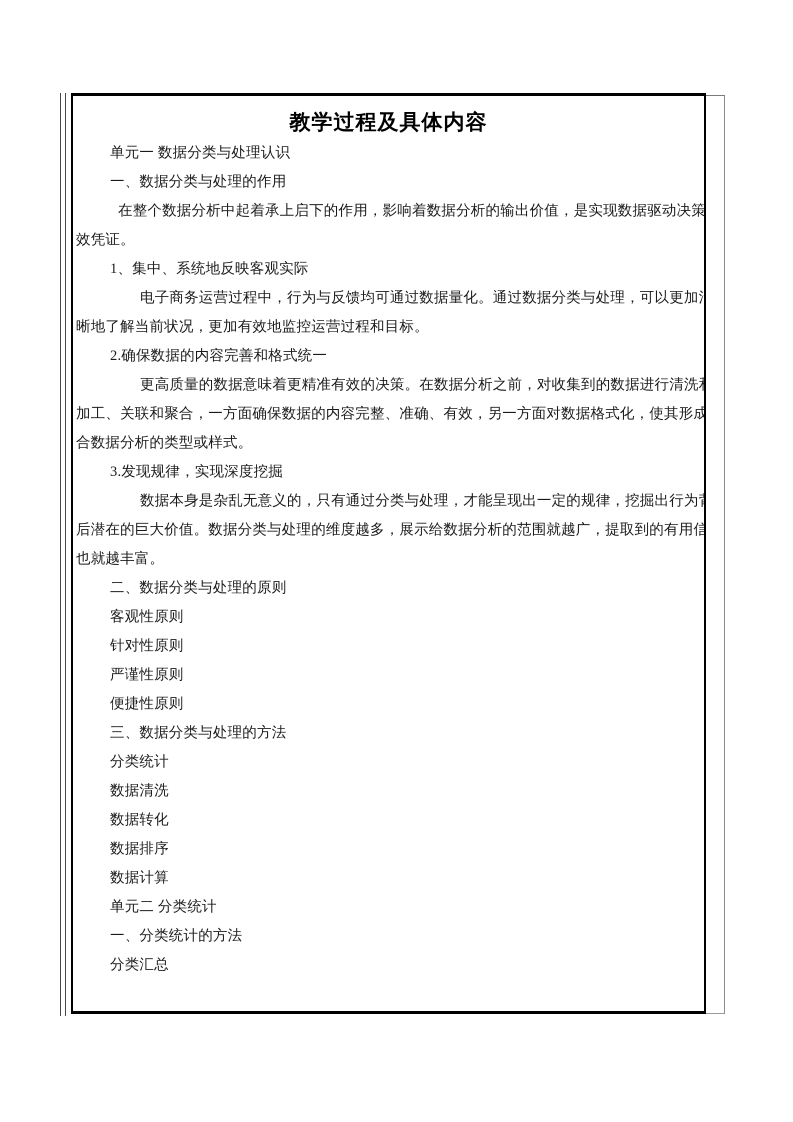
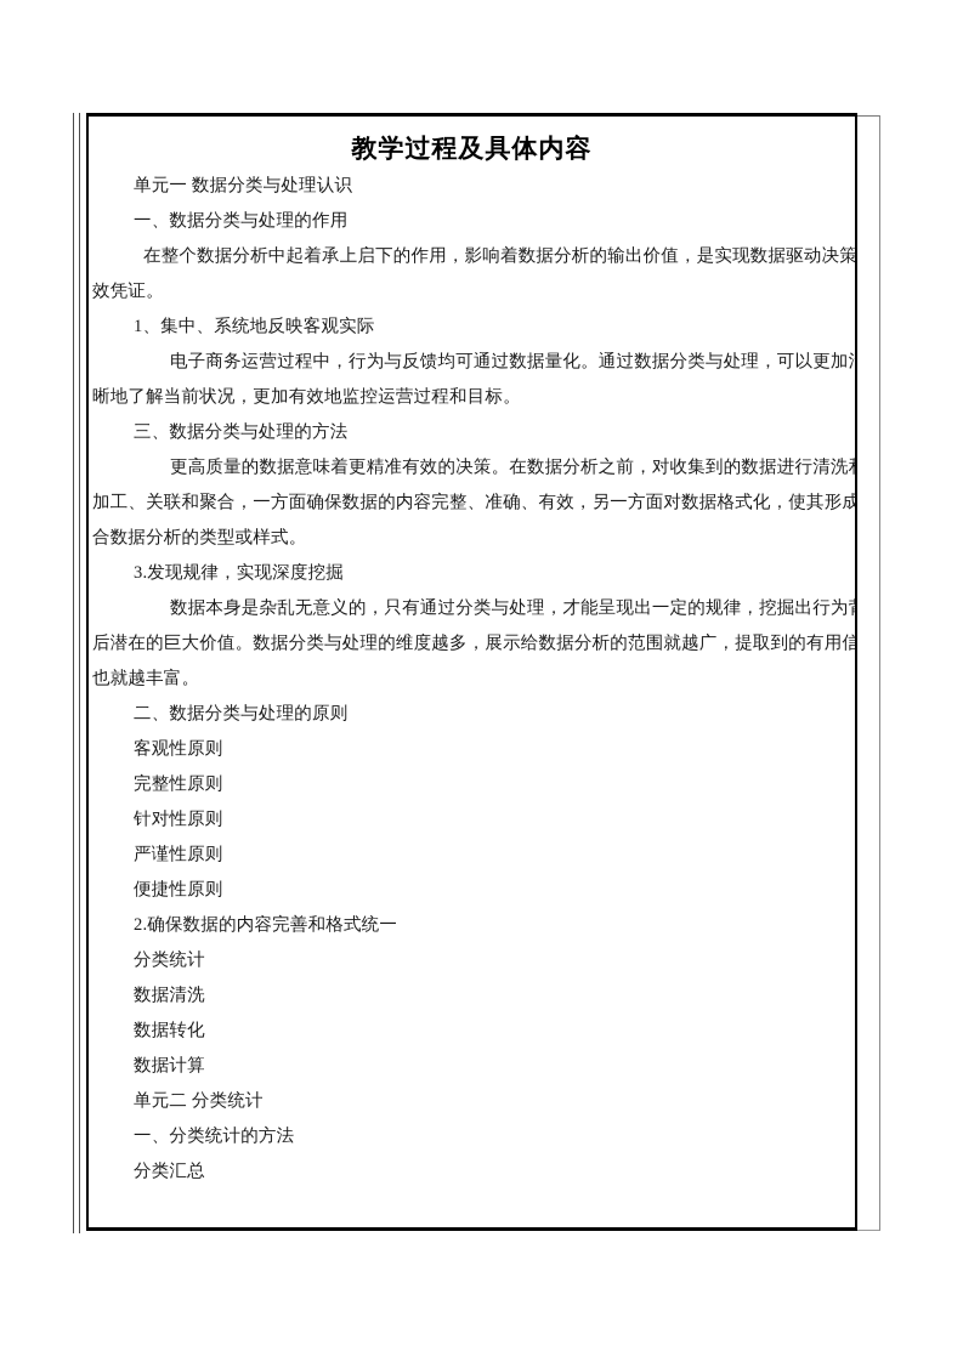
  教学过程及具体内容
  单元一 数据分类与处理认识
  一、数据分类与处理的作用
  在整个数据分析中起着承上启下的作用，影响着数据分析的输出价值，是实现数据驱动决策
  效凭证。
  1、集中、系统地反映客观实际
  电子商务运营过程中，行为与反馈均可通过数据量化。通过数据分类与处理，可以更加
  晰地了解当前状况，更加有效地监控运营过程和目标。
- 2.确保数据的内容完善和格式统一
+ 三、数据分类与处理的方法
  更高质量的数据意味着更精准有效的决策。在数据分析之前，对收集到的数据进行清洗
  加工、关联和聚合，一方面确保数据的内容完整、准确、有效，另一方面对数据格式化，使其形成
  合数据分析的类型或样式。
  3.发现规律，实现深度挖掘
  数据本身是杂乱无意义的，只有通过分类与处理，才能呈现出一定的规律，挖掘出行为
  后潜在的巨大价值。数据分类与处理的维度越多，展示给数据分析的范围就越广，提取到的有用信
  也就越丰富。
  二、数据分类与处理的原则
  客观性原则
+ 完整性原则
  针对性原则
  严谨性原则
  便捷性原则
- 三、数据分类与处理的方法
+ 2.确保数据的内容完善和格式统一
  分类统计
  数据清洗
  数据转化
- 数据排序
  数据计算
  单元二 分类统计
  一、分类统计的方法
  分类汇总
